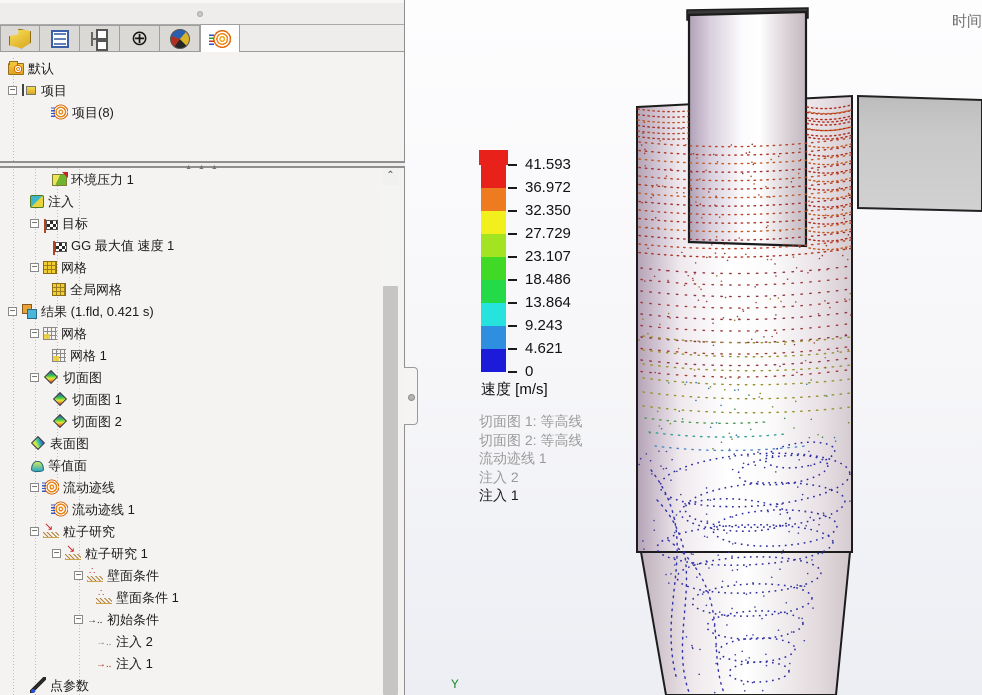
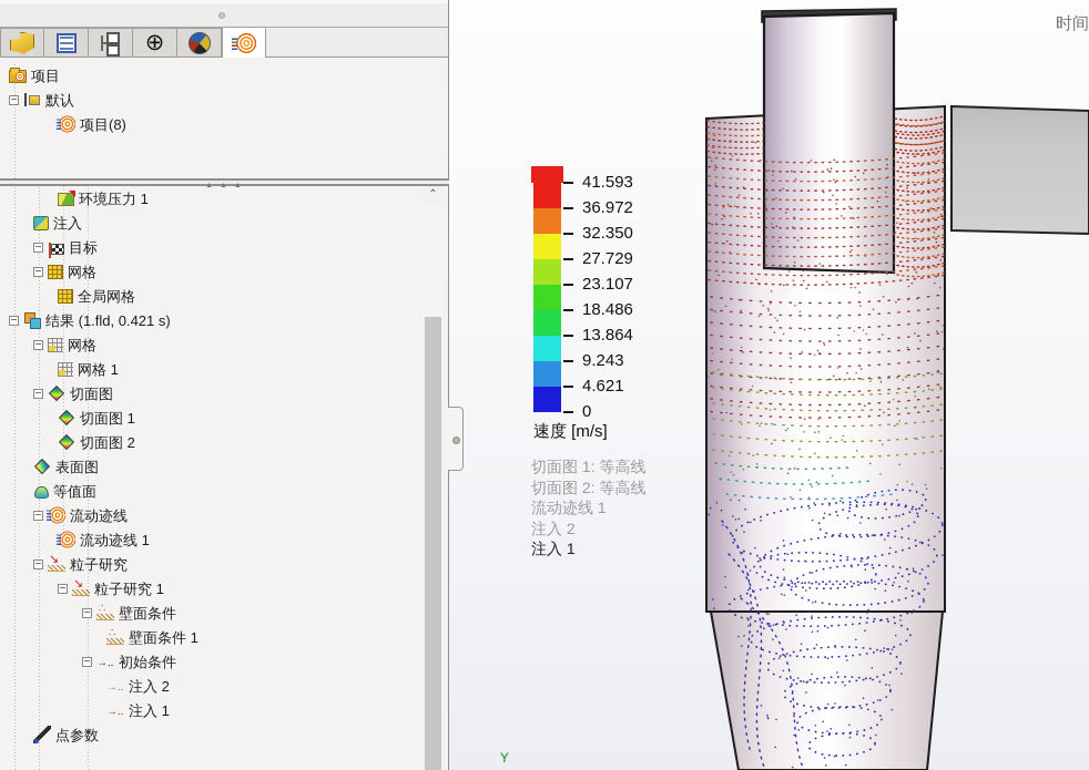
  ⊕
- 默认
+ 项目
  −
- 项目
+ 默认
  项目(8)
  环境压力 1
  注入
  −
  目标
- GG 最大值 速度 1
  −
  网格
  全局网格
  −
  结果 (1.fld, 0.421 s)
  −
  网格
  网格 1
  −
  切面图
  切面图 1
  切面图 2
  表面图
  等值面
  −
  流动迹线
  流动迹线 1
  −
  粒子研究
  −
  粒子研究 1
  −
  壁面条件
  壁面条件 1
  −
  初始条件
  注入 2
  注入 1
  点参数
  ⌃
  时间
  41.593
  36.972
  32.350
  27.729
  23.107
  18.486
  13.864
  9.243
  4.621
  0
  速度 [m/s]
  切面图 1: 等高线
  切面图 2: 等高线
  流动迹线 1
  注入 2
  注入 1
  Y
